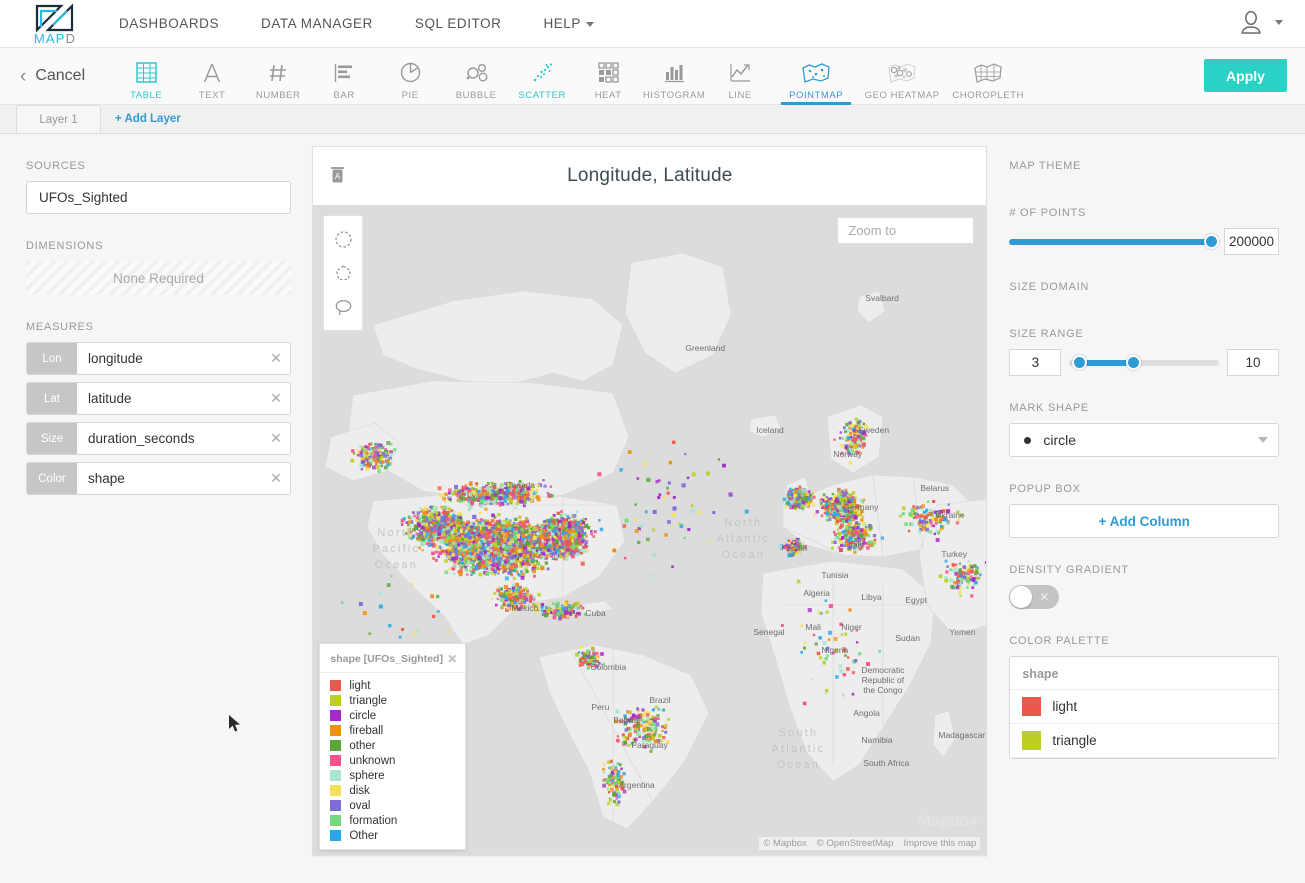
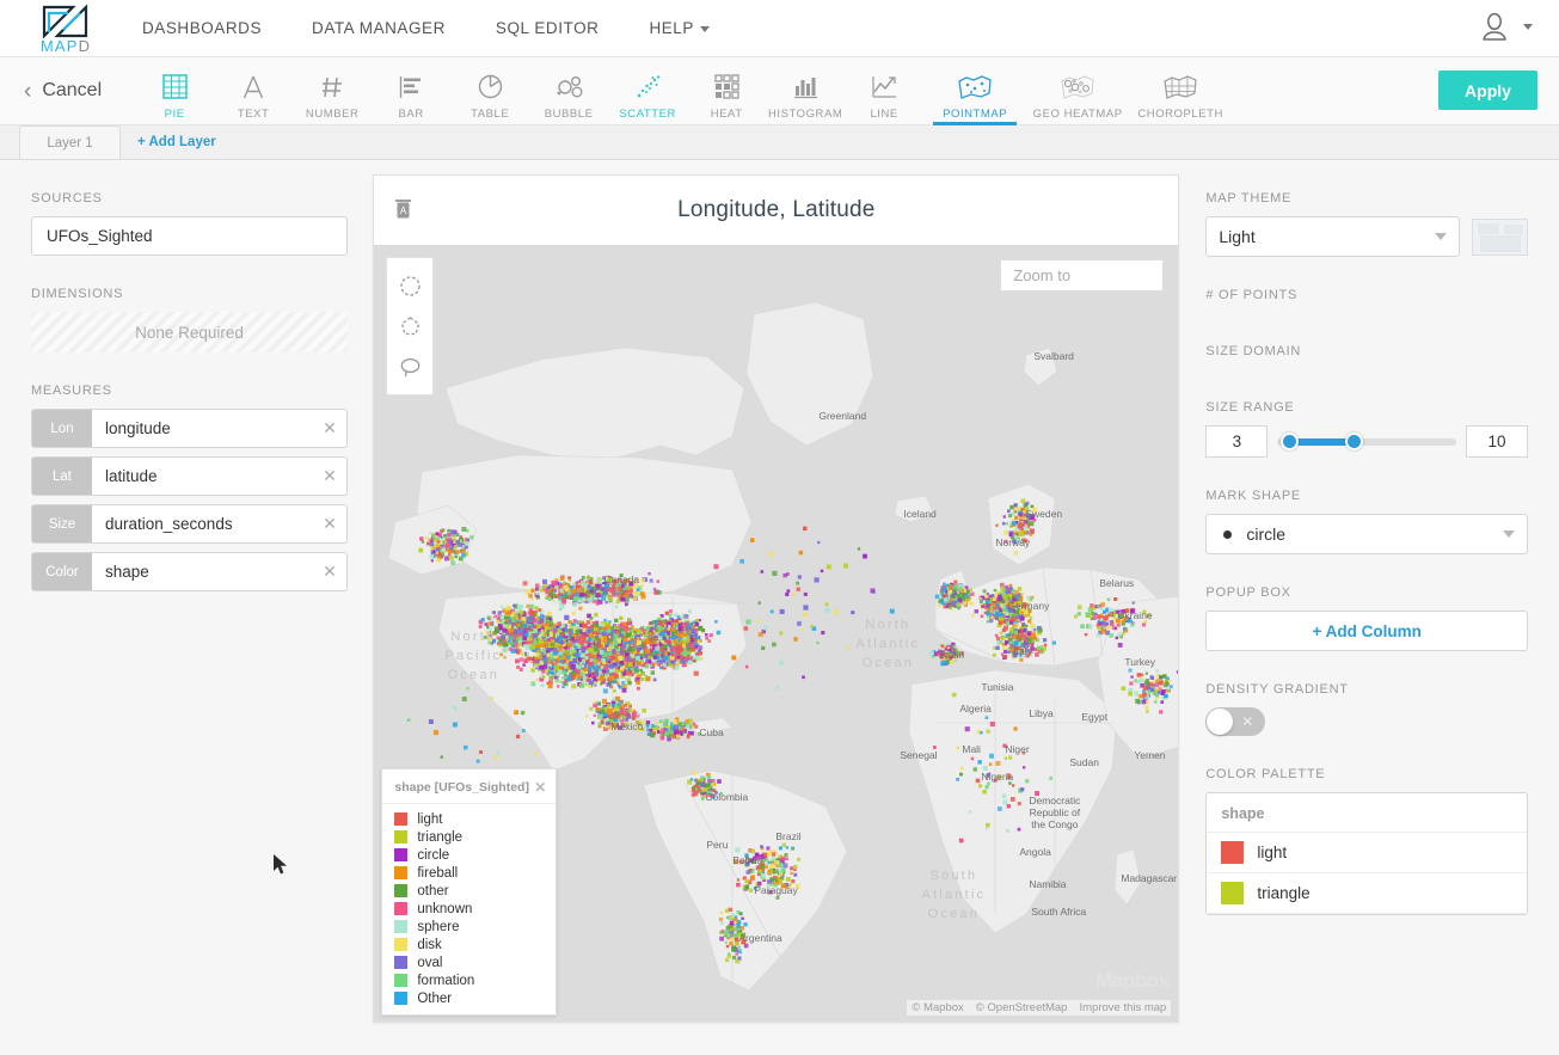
  MAPD
  DASHBOARDS
  DATA MANAGER
  SQL EDITOR
  HELP
  ‹
  Cancel
- TABLE
+ PIE
  TEXT
  NUMBER
  BAR
- PIE
+ TABLE
  BUBBLE
  SCATTER
  HEAT
  HISTOGRAM
  LINE
  POINTMAP
  GEO HEATMAP
  CHOROPLETH
  Apply
  Layer 1
  + Add Layer
  SOURCES
  UFOs_Sighted
  DIMENSIONS
  None Required
  MEASURES
  Lon
  longitude
  ✕
  Lat
  latitude
  ✕
  Size
  duration_seconds
  ✕
  Color
  shape
  ✕
  A
  Longitude, Latitude
  North
  Pacific
  Ocean
  South
  Atlantic
  Ocean
  Greenland
  Svalbard
  Iceland
  Sweden
  Norway
  Canada
  Belarus
  Germany
  Ukraine
  Spain
  Italy
  Turkey
  Tunisia
  Algeria
  Libya
  Egypt
  Mexico
  Cuba
  Senegal
  Mali
  Niger
  Sudan
  Yemen
  Nigeria
  Colombia
  Democratic
  Republic of
  the Congo
  Peru
  Brazil
  Bolivia
  Angola
  Namibia
  Madagascar
  Paraguay
  South Africa
  Argentina
  Zoom to
  shape [UFOs_Sighted]
  ✕
  light
  triangle
  circle
  fireball
  other
  unknown
  sphere
  disk
  oval
  formation
  Other
  © Mapbox
  © OpenStreetMap
  Improve this map
  MAP THEME
+ Light
  # OF POINTS
- 200000
  SIZE DOMAIN
  SIZE RANGE
  3
  10
  MARK SHAPE
  circle
  POPUP BOX
  + Add Column
  DENSITY GRADIENT
  ✕
  COLOR PALETTE
  shape
  light
  triangle
